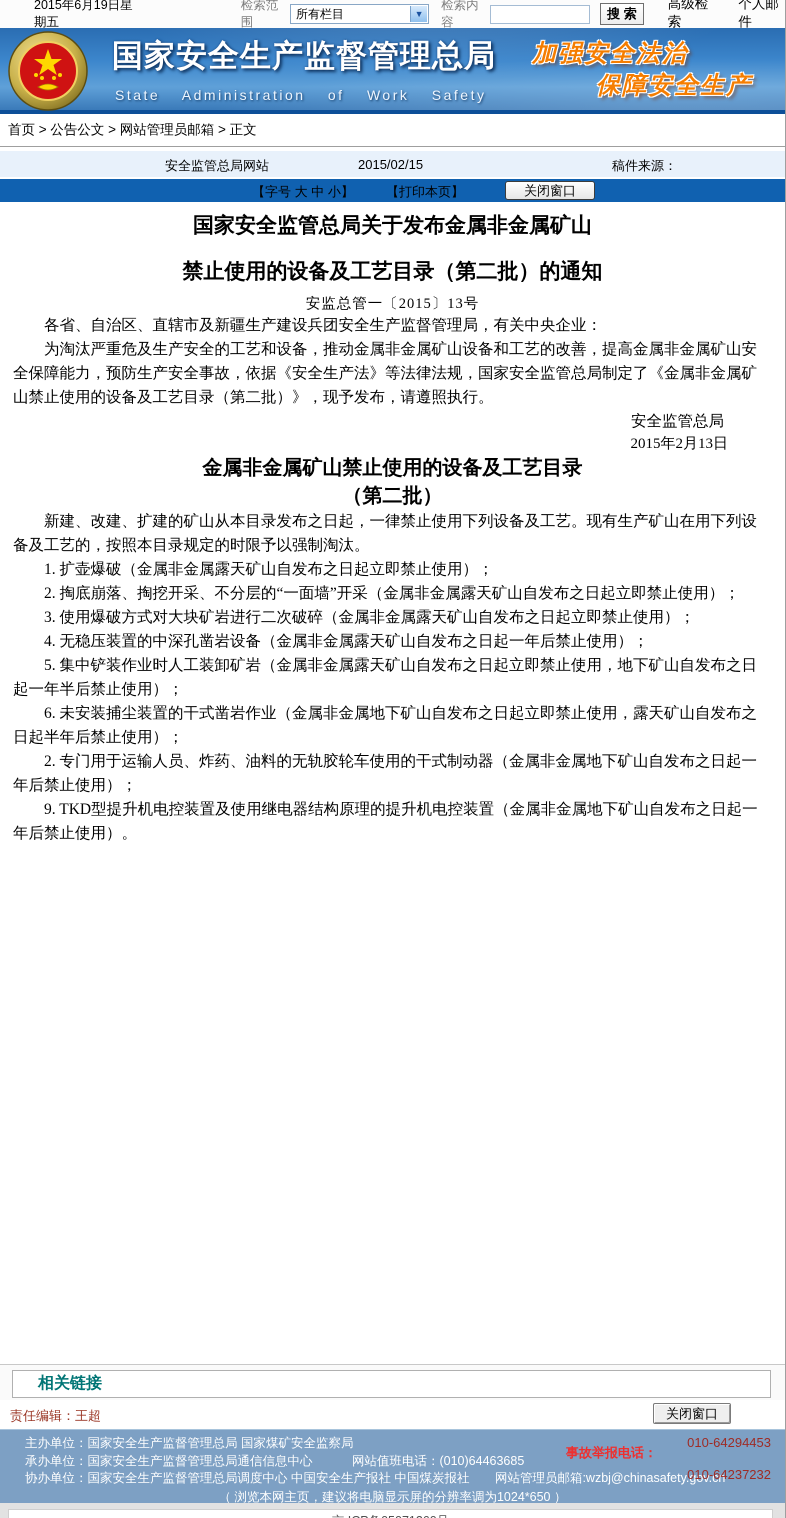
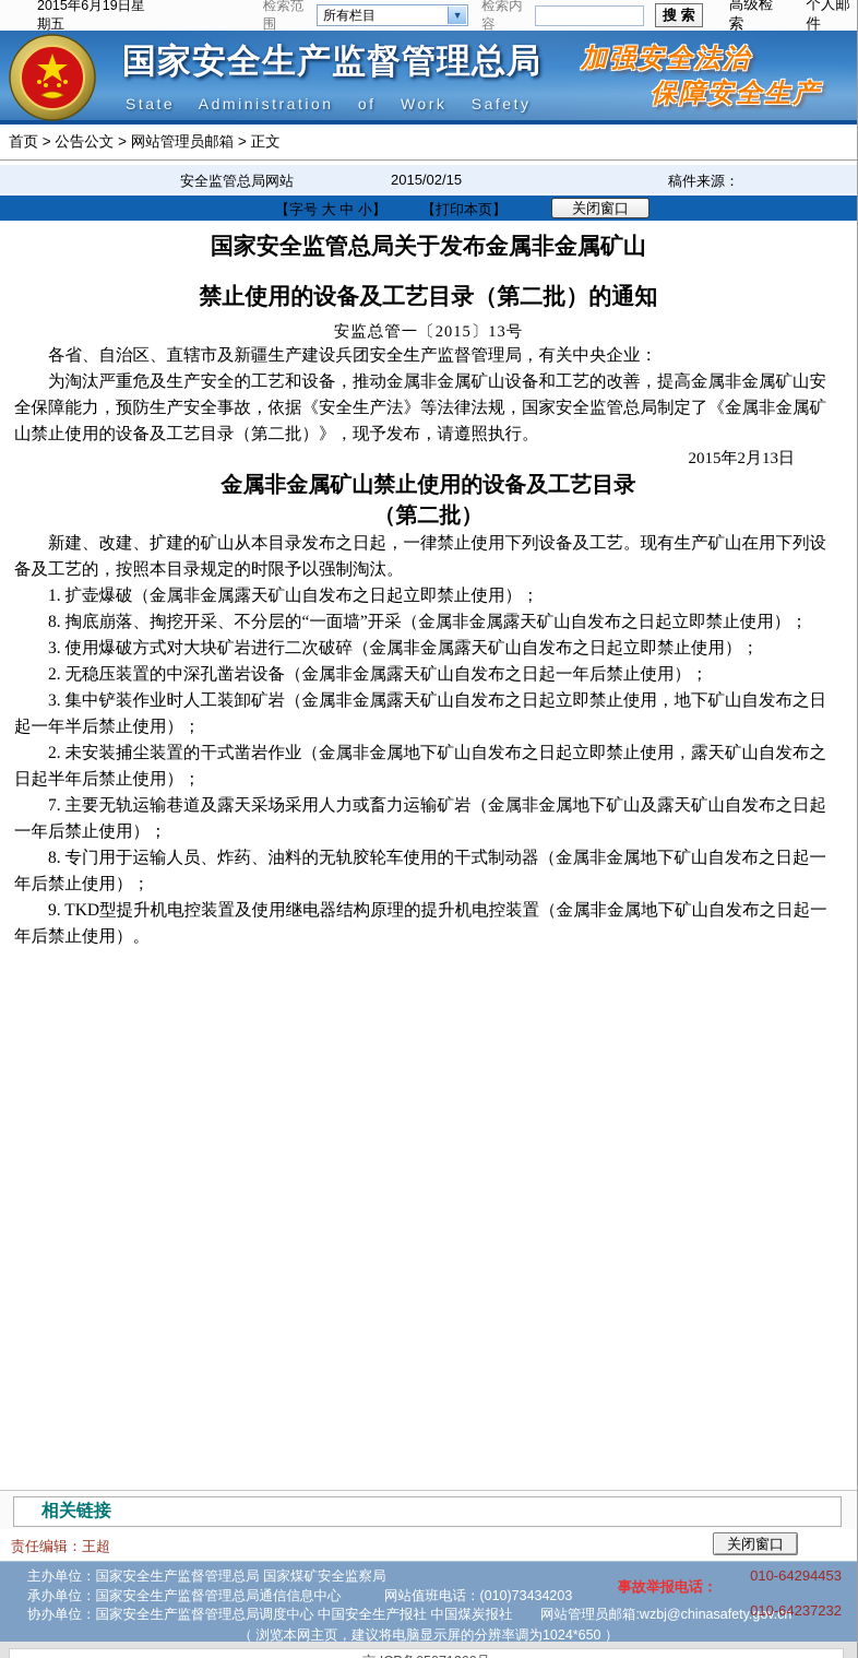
  2015年6月19日星期五
  检索范围
  所有栏目
  ▼
  检索内容
  搜 索
  高级检索
  个人邮件
  国家安全生产监督管理总局
  State Administration of Work Safety
  加强安全法治
  保障安全生产
  首页 > 公告公文 > 网站管理员邮箱 > 正文
  安全监管总局网站
  2015/02/15
  稿件来源：
  【字号 大 中 小】
  【打印本页】
  关闭窗口
  国家安全监管总局关于发布金属非金属矿山
  禁止使用的设备及工艺目录（第二批）的通知
  安监总管一〔2015〕13号
  各省、自治区、直辖市及新疆生产建设兵团安全生产监督管理局，有关中央企业：
  为淘汰严重危及生产安全的工艺和设备，推动金属非金属矿山设备和工艺的改善，提高金属非金属矿山安全保障能力，预防生产安全事故，依据《安全生产法》等法律法规，国家安全监管总局制定了《金属非金属矿山禁止使用的设备及工艺目录（第二批）》，现予发布，请遵照执行。
- 安全监管总局
  2015年2月13日
  金属非金属矿山禁止使用的设备及工艺目录
  （第二批）
  新建、改建、扩建的矿山从本目录发布之日起，一律禁止使用下列设备及工艺。现有生产矿山在用下列设备及工艺的，按照本目录规定的时限予以强制淘汰。
  1. 扩壶爆破（金属非金属露天矿山自发布之日起立即禁止使用）；
- 2. 掏底崩落、掏挖开采、不分层的“一面墙”开采（金属非金属露天矿山自发布之日起立即禁止使用）；
+ 8. 掏底崩落、掏挖开采、不分层的“一面墙”开采（金属非金属露天矿山自发布之日起立即禁止使用）；
  3. 使用爆破方式对大块矿岩进行二次破碎（金属非金属露天矿山自发布之日起立即禁止使用）；
- 4. 无稳压装置的中深孔凿岩设备（金属非金属露天矿山自发布之日起一年后禁止使用）；
+ 2. 无稳压装置的中深孔凿岩设备（金属非金属露天矿山自发布之日起一年后禁止使用）；
- 5. 集中铲装作业时人工装卸矿岩（金属非金属露天矿山自发布之日起立即禁止使用，地下矿山自发布之日起一年半后禁止使用）；
+ 3. 集中铲装作业时人工装卸矿岩（金属非金属露天矿山自发布之日起立即禁止使用，地下矿山自发布之日起一年半后禁止使用）；
- 6. 未安装捕尘装置的干式凿岩作业（金属非金属地下矿山自发布之日起立即禁止使用，露天矿山自发布之日起半年后禁止使用）；
+ 2. 未安装捕尘装置的干式凿岩作业（金属非金属地下矿山自发布之日起立即禁止使用，露天矿山自发布之日起半年后禁止使用）；
+ 7. 主要无轨运输巷道及露天采场采用人力或畜力运输矿岩（金属非金属地下矿山及露天矿山自发布之日起一年后禁止使用）；
- 2. 专门用于运输人员、炸药、油料的无轨胶轮车使用的干式制动器（金属非金属地下矿山自发布之日起一年后禁止使用）；
+ 8. 专门用于运输人员、炸药、油料的无轨胶轮车使用的干式制动器（金属非金属地下矿山自发布之日起一年后禁止使用）；
  9. TKD型提升机电控装置及使用继电器结构原理的提升机电控装置（金属非金属地下矿山自发布之日起一年后禁止使用）。
  相关链接
  责任编辑：王超
  关闭窗口
  主办单位：国家安全生产监督管理总局 国家煤矿安全监察局
- 承办单位：国家安全生产监督管理总局通信信息中心 网站值班电话：(010)64463685
+ 承办单位：国家安全生产监督管理总局通信信息中心 网站值班电话：(010)73434203
  协办单位：国家安全生产监督管理总局调度中心 中国安全生产报社 中国煤炭报社 网站管理员邮箱:wzbj@chinasafety.gov.cn
  （ 浏览本网主页，建议将电脑显示屏的分辨率调为1024*650 ）
  事故举报电话：
  010-64294453
  010-64237232
